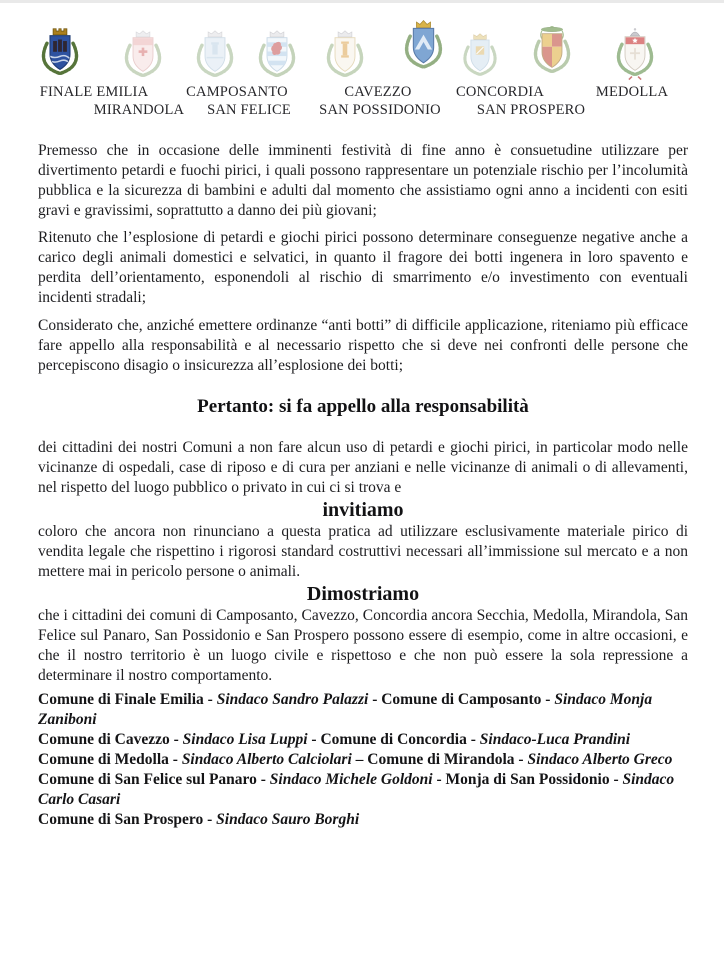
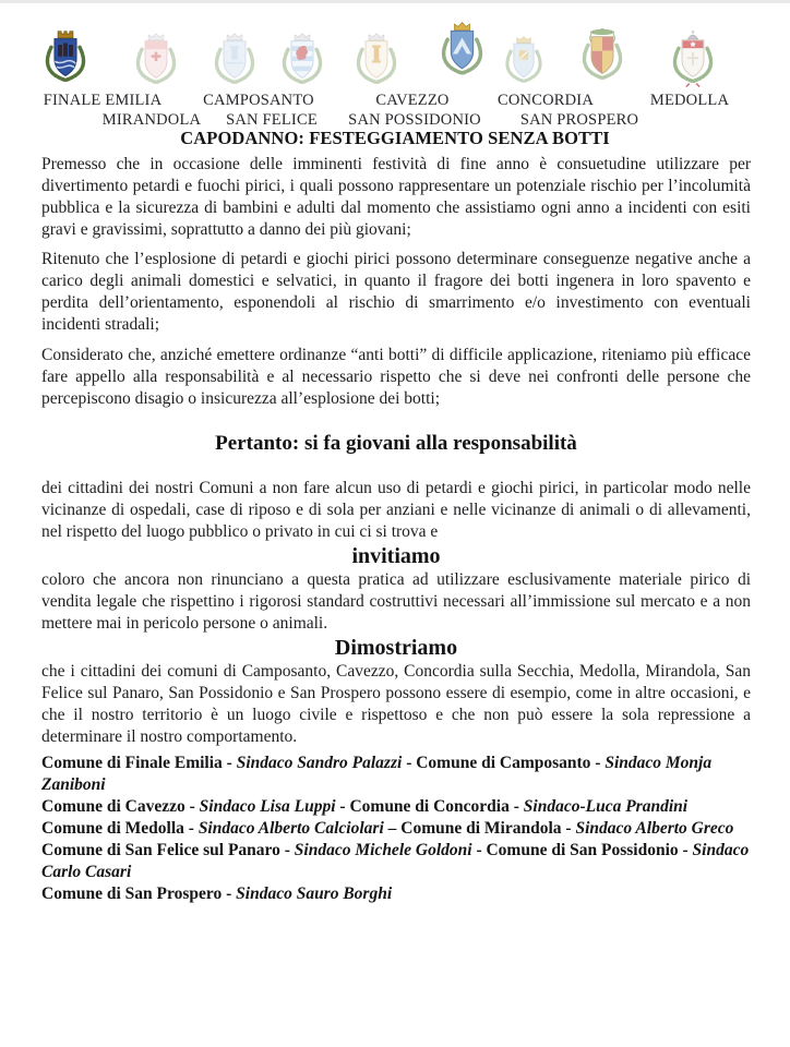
  FINALE EMILIA
  CAMPOSANTO
  CAVEZZO
  CONCORDIA
  MEDOLLA
  MIRANDOLA
  SAN FELICE
  SAN POSSIDONIO
  SAN PROSPERO
+ CAPODANNO: FESTEGGIAMENTO SENZA BOTTI
  Premesso che in occasione delle imminenti festività di fine anno è consuetudine utilizzare per divertimento petardi e fuochi pirici, i quali possono rappresentare un potenziale rischio per l’incolumità pubblica e la sicurezza di bambini e adulti dal momento che assistiamo ogni anno a incidenti con esiti gravi e gravissimi, soprattutto a danno dei più giovani;
  Ritenuto che l’esplosione di petardi e giochi pirici possono determinare conseguenze negative anche a carico degli animali domestici e selvatici, in quanto il fragore dei botti ingenera in loro spavento e perdita dell’orientamento, esponendoli al rischio di smarrimento e/o investimento con eventuali incidenti stradali;
  Considerato che, anziché emettere ordinanze “anti botti” di difficile applicazione, riteniamo più efficace fare appello alla responsabilità e al necessario rispetto che si deve nei confronti delle persone che percepiscono disagio o insicurezza all’esplosione dei botti;
- Pertanto: si fa appello alla responsabilità
+ Pertanto: si fa giovani alla responsabilità
- dei cittadini dei nostri Comuni a non fare alcun uso di petardi e giochi pirici, in particolar modo nelle vicinanze di ospedali, case di riposo e di cura per anziani e nelle vicinanze di animali o di allevamenti, nel rispetto del luogo pubblico o privato in cui ci si trova e
+ dei cittadini dei nostri Comuni a non fare alcun uso di petardi e giochi pirici, in particolar modo nelle vicinanze di ospedali, case di riposo e di sola per anziani e nelle vicinanze di animali o di allevamenti, nel rispetto del luogo pubblico o privato in cui ci si trova e
  invitiamo
  coloro che ancora non rinunciano a questa pratica ad utilizzare esclusivamente materiale pirico di vendita legale che rispettino i rigorosi standard costruttivi necessari all’immissione sul mercato e a non mettere mai in pericolo persone o animali.
  Dimostriamo
- che i cittadini dei comuni di Camposanto, Cavezzo, Concordia ancora Secchia, Medolla, Mirandola, San Felice sul Panaro, San Possidonio e San Prospero possono essere di esempio, come in altre occasioni, e che il nostro territorio è un luogo civile e rispettoso e che non può essere la sola repressione a determinare il nostro comportamento.
+ che i cittadini dei comuni di Camposanto, Cavezzo, Concordia sulla Secchia, Medolla, Mirandola, San Felice sul Panaro, San Possidonio e San Prospero possono essere di esempio, come in altre occasioni, e che il nostro territorio è un luogo civile e rispettoso e che non può essere la sola repressione a determinare il nostro comportamento.
  Comune di Finale Emilia - Sindaco Sandro Palazzi - Comune di Camposanto - Sindaco Monja Zaniboni
  Comune di Cavezzo - Sindaco Lisa Luppi - Comune di Concordia - Sindaco-Luca Prandini
  Comune di Medolla - Sindaco Alberto Calciolari – Comune di Mirandola - Sindaco Alberto Greco
- Comune di San Felice sul Panaro - Sindaco Michele Goldoni - Monja di San Possidonio - Sindaco Carlo Casari
+ Comune di San Felice sul Panaro - Sindaco Michele Goldoni - Comune di San Possidonio - Sindaco Carlo Casari
  Comune di San Prospero - Sindaco Sauro Borghi
